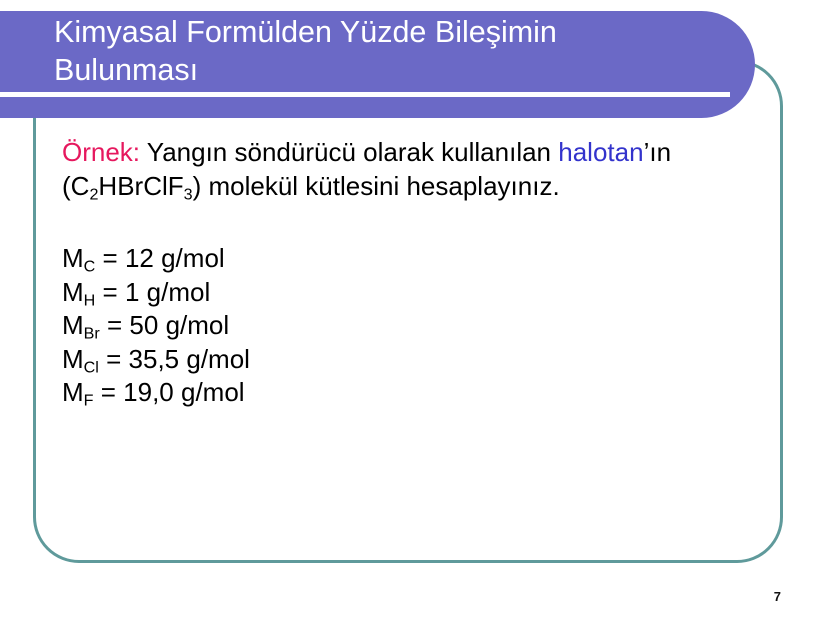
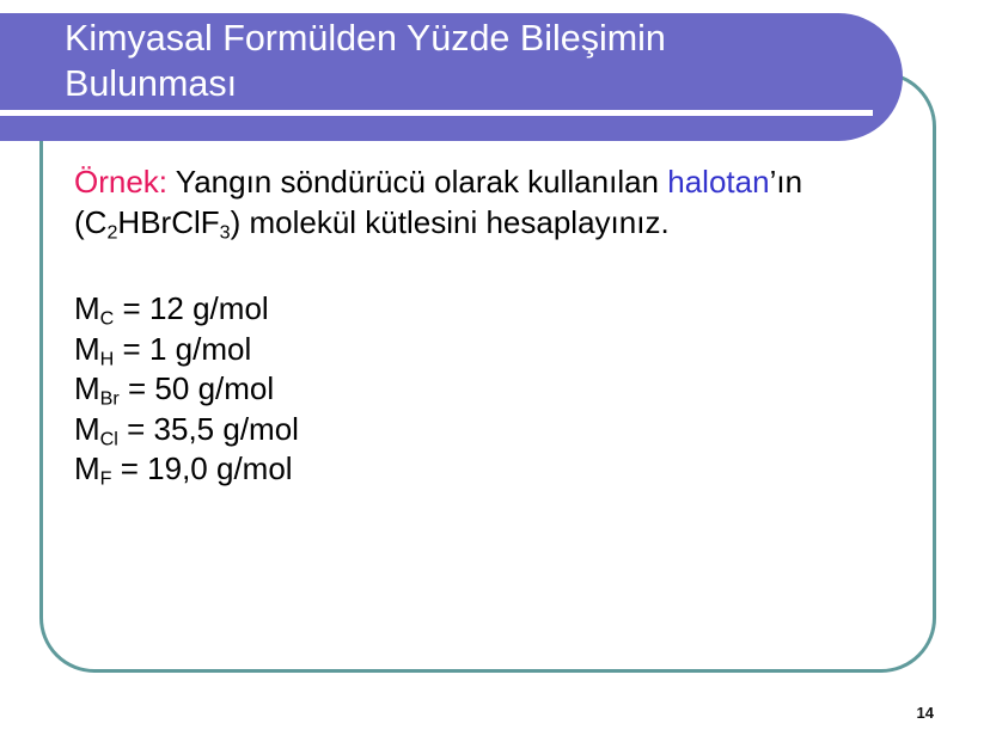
  Kimyasal Formülden Yüzde Bileşimin
  Bulunması
  Örnek: Yangın söndürücü olarak kullanılan halotan’ın (C2HBrClF3) molekül kütlesini hesaplayınız.
  MC = 12 g/mol
  MH = 1 g/mol
  MBr = 50 g/mol
  MCl = 35,5 g/mol
  MF = 19,0 g/mol
- 7
+ 14
